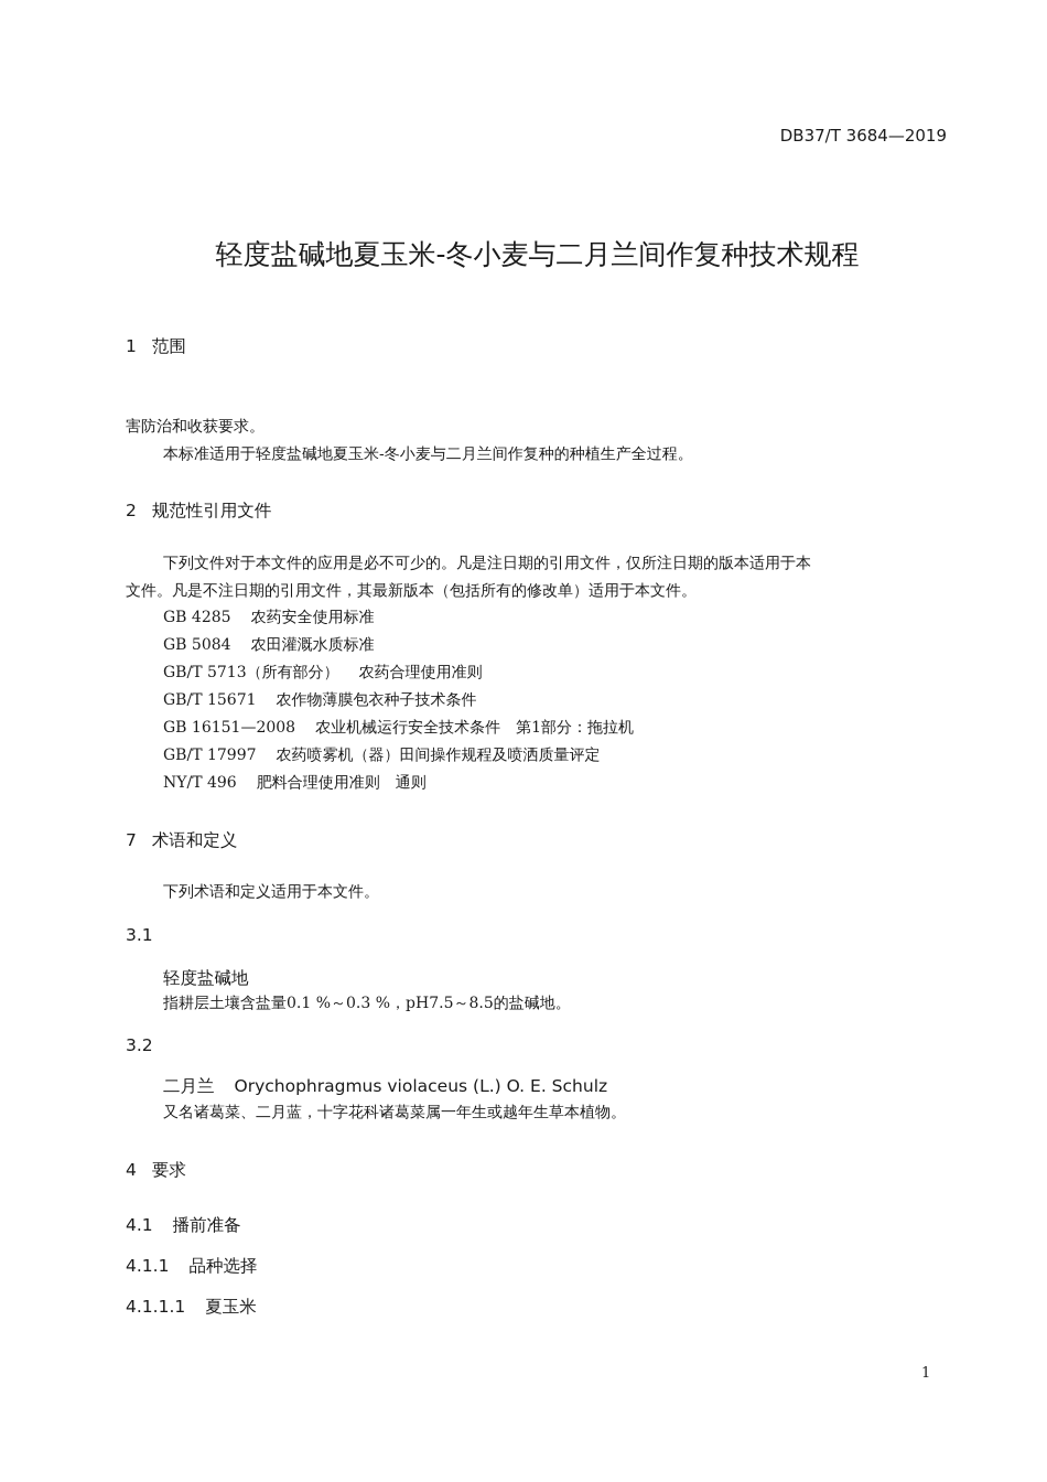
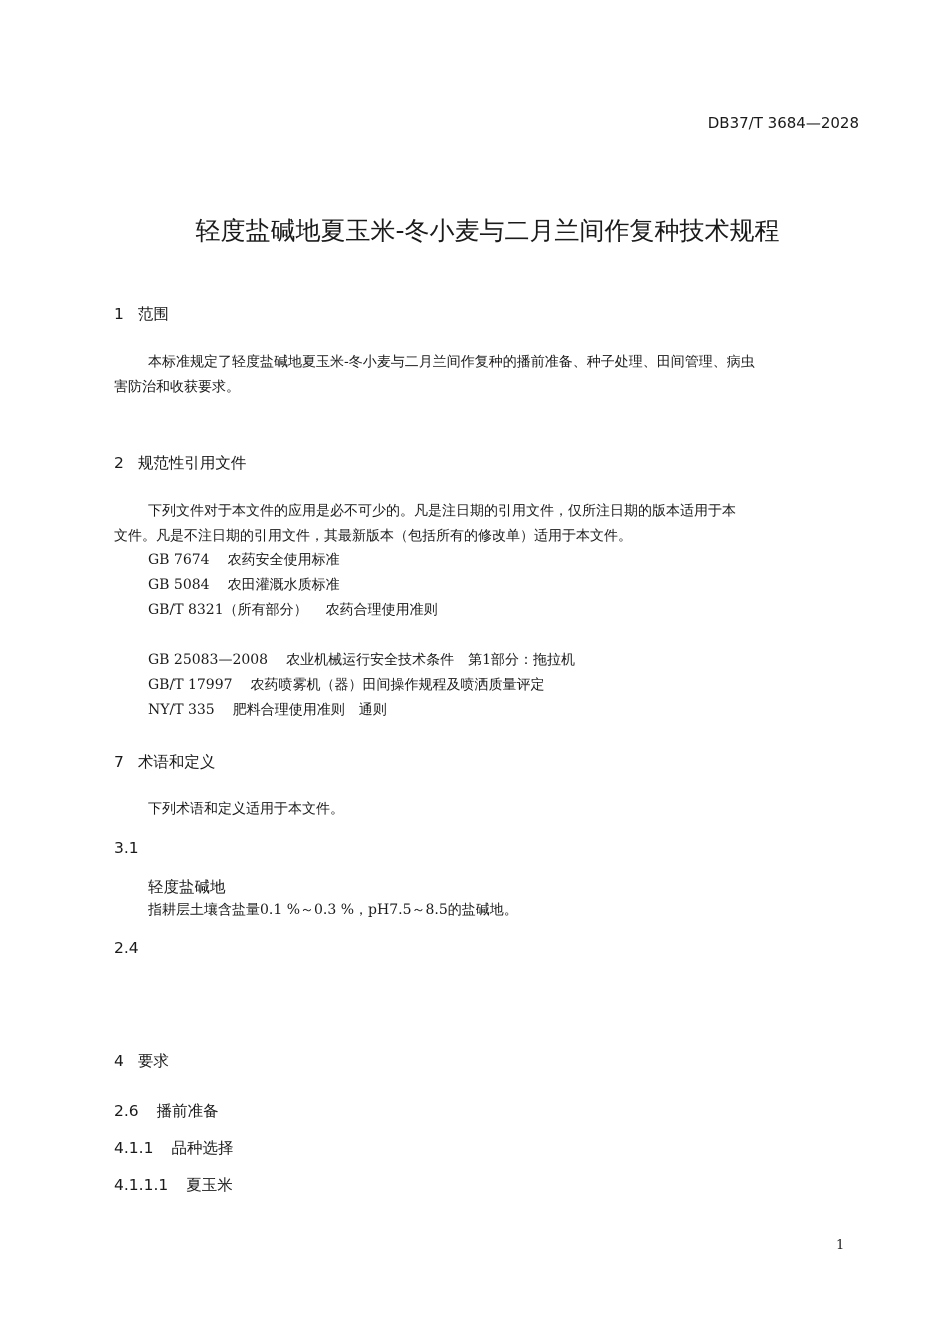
- DB37/T 3684—2019
+ DB37/T 3684—2028
  轻度盐碱地夏玉米-冬小麦与二月兰间作复种技术规程
  1 范围
+ 本标准规定了轻度盐碱地夏玉米-冬小麦与二月兰间作复种的播前准备、种子处理、田间管理、病虫
  害防治和收获要求。
- 本标准适用于轻度盐碱地夏玉米-冬小麦与二月兰间作复种的种植生产全过程。
  2 规范性引用文件
  下列文件对于本文件的应用是必不可少的。凡是注日期的引用文件，仅所注日期的版本适用于本
  文件。凡是不注日期的引用文件，其最新版本（包括所有的修改单）适用于本文件。
- GB 4285 农药安全使用标准
+ GB 7674 农药安全使用标准
  GB 5084 农田灌溉水质标准
- GB/T 5713（所有部分） 农药合理使用准则
+ GB/T 8321（所有部分） 农药合理使用准则
- GB/T 15671 农作物薄膜包衣种子技术条件
- GB 16151—2008 农业机械运行安全技术条件 第1部分：拖拉机
+ GB 25083—2008 农业机械运行安全技术条件 第1部分：拖拉机
  GB/T 17997 农药喷雾机（器）田间操作规程及喷洒质量评定
- NY/T 496 肥料合理使用准则 通则
+ NY/T 335 肥料合理使用准则 通则
  7 术语和定义
  下列术语和定义适用于本文件。
  3.1
  轻度盐碱地
  指耕层土壤含盐量0.1 %～0.3 %，pH7.5～8.5的盐碱地。
- 3.2
+ 2.4
- 二月兰 Orychophragmus violaceus (L.) O. E. Schulz
- 又名诸葛菜、二月蓝，十字花科诸葛菜属一年生或越年生草本植物。
  4 要求
- 4.1 播前准备
+ 2.6 播前准备
  4.1.1 品种选择
  4.1.1.1 夏玉米
  1
